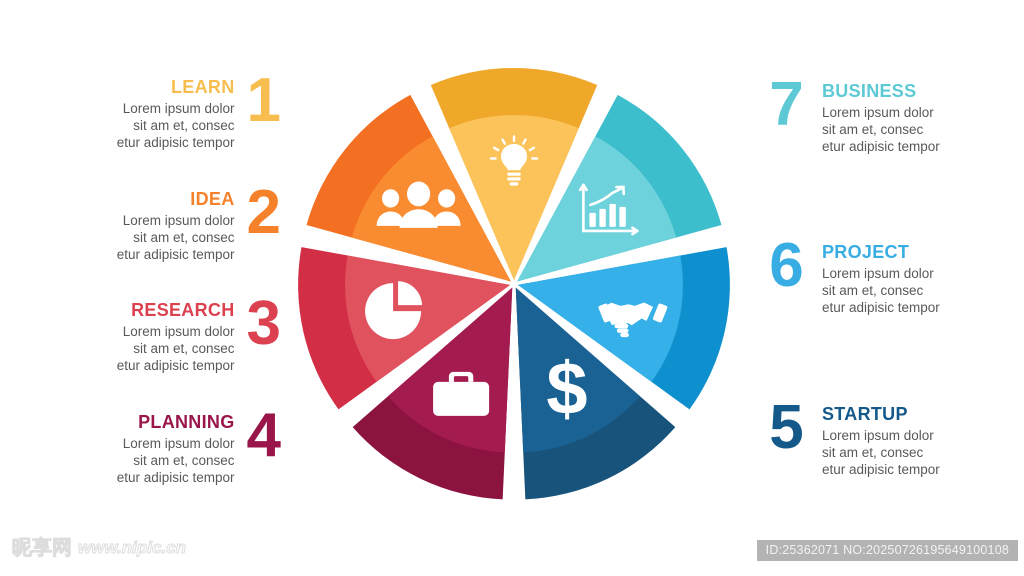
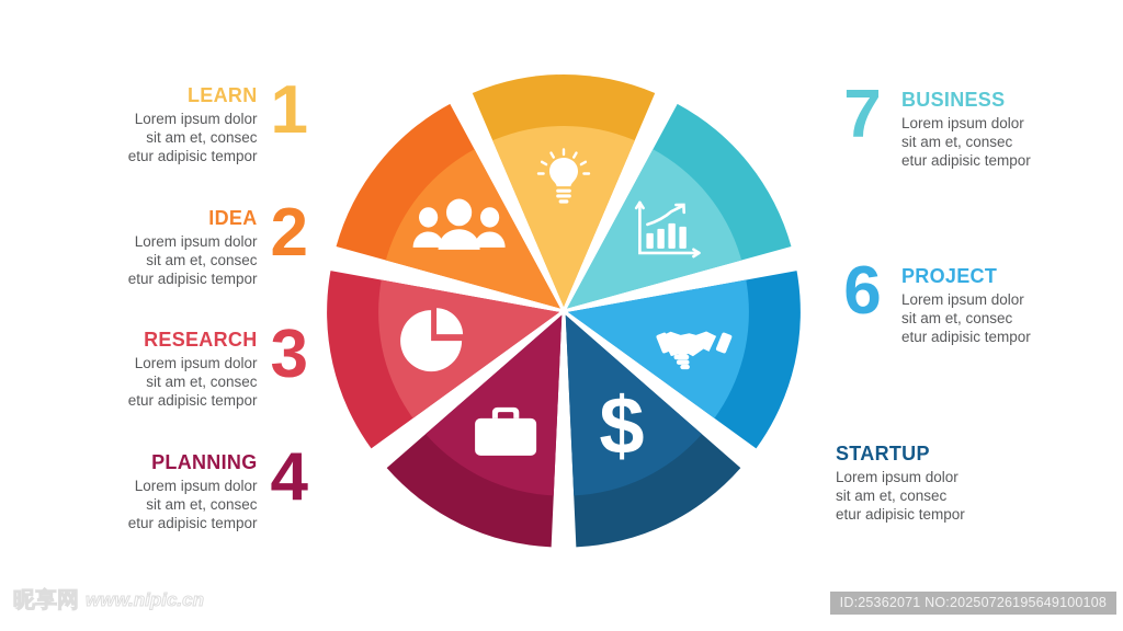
  LEARN
  Lorem ipsum dolor
  sit am et, consec
  etur adipisic tempor
  1
  IDEA
  Lorem ipsum dolor
  sit am et, consec
  etur adipisic tempor
  2
  RESEARCH
  Lorem ipsum dolor
  sit am et, consec
  etur adipisic tempor
  3
  PLANNING
  Lorem ipsum dolor
  sit am et, consec
  etur adipisic tempor
  4
  7
  BUSINESS
  Lorem ipsum dolor
  sit am et, consec
  etur adipisic tempor
  6
  PROJECT
  Lorem ipsum dolor
  sit am et, consec
  etur adipisic tempor
- 5
  STARTUP
  Lorem ipsum dolor
  sit am et, consec
  etur adipisic tempor
  $
  昵享网
  www.nipic.cn
  ID:25362071 NO:20250726195649100108
